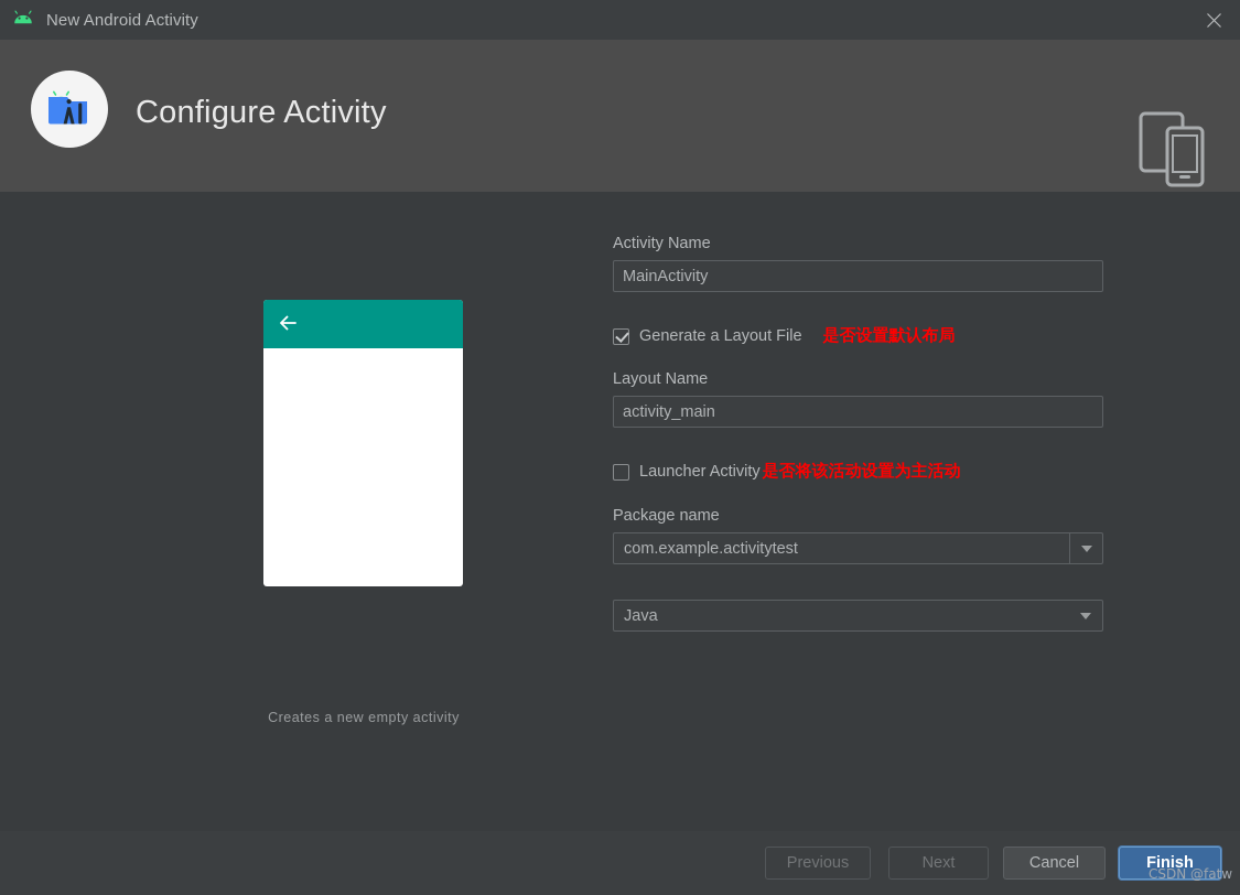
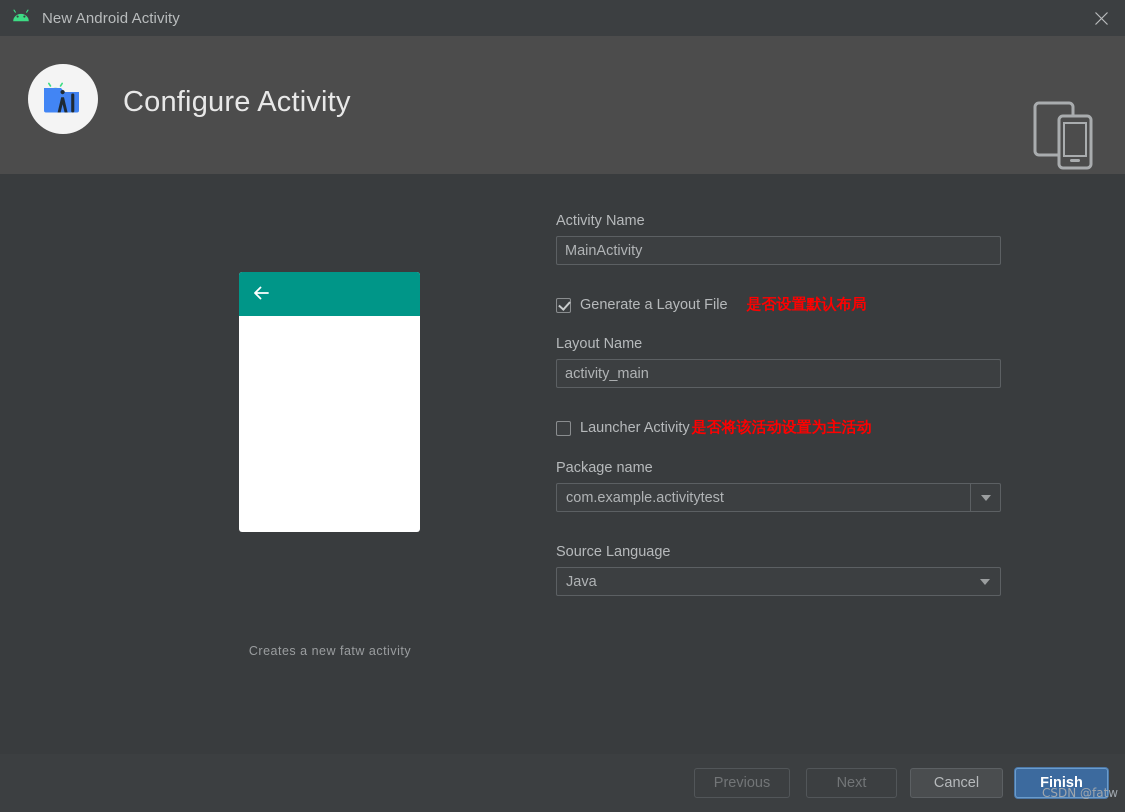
  New Android Activity
  Configure Activity
- Creates a new empty activity
+ Creates a new fatw activity
  Activity Name
  MainActivity
  Generate a Layout File
  是否设置默认布局
  Layout Name
  activity_main
  Launcher Activity
  是否将该活动设置为主活动
  Package name
  com.example.activitytest
+ Source Language
  Java
  Previous
  Next
  Cancel
  Finish
  CSDN @fatw
